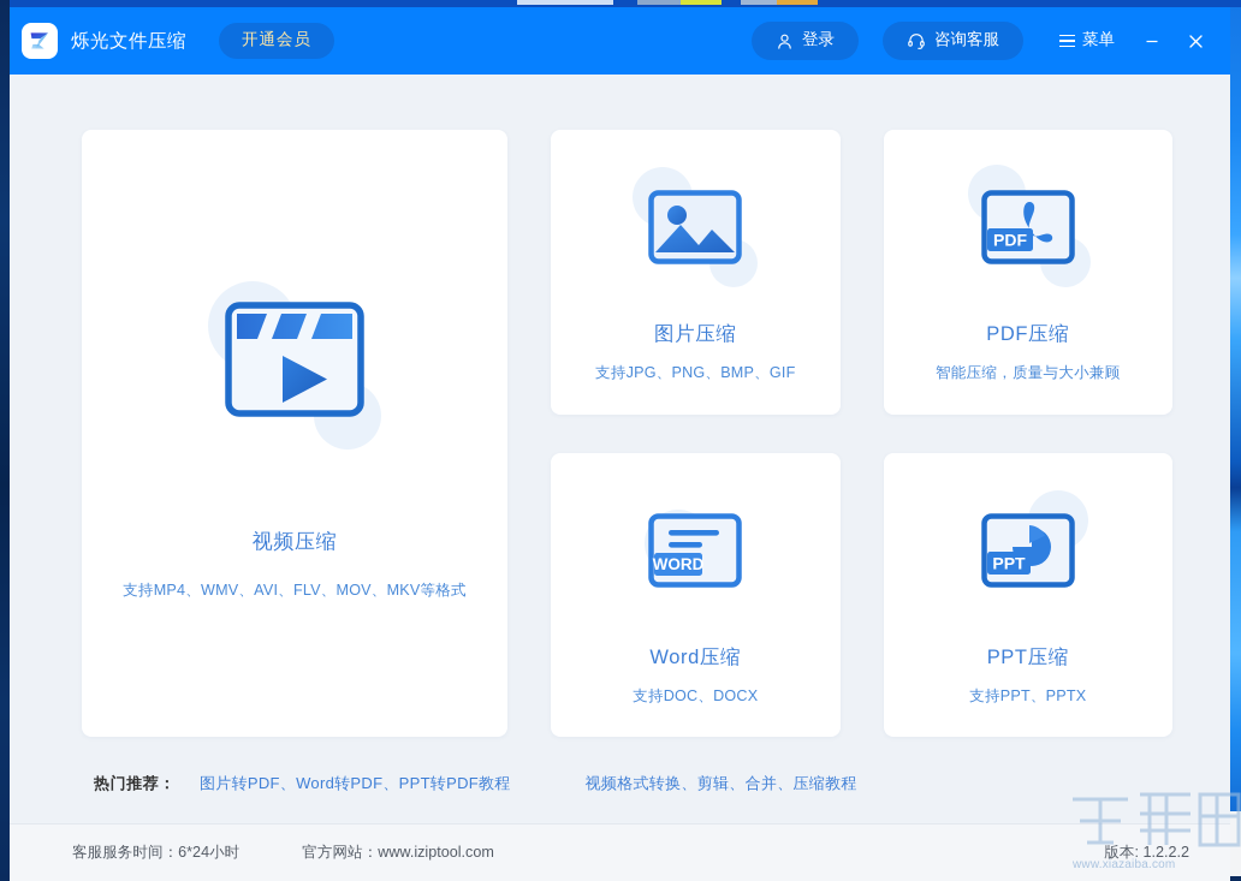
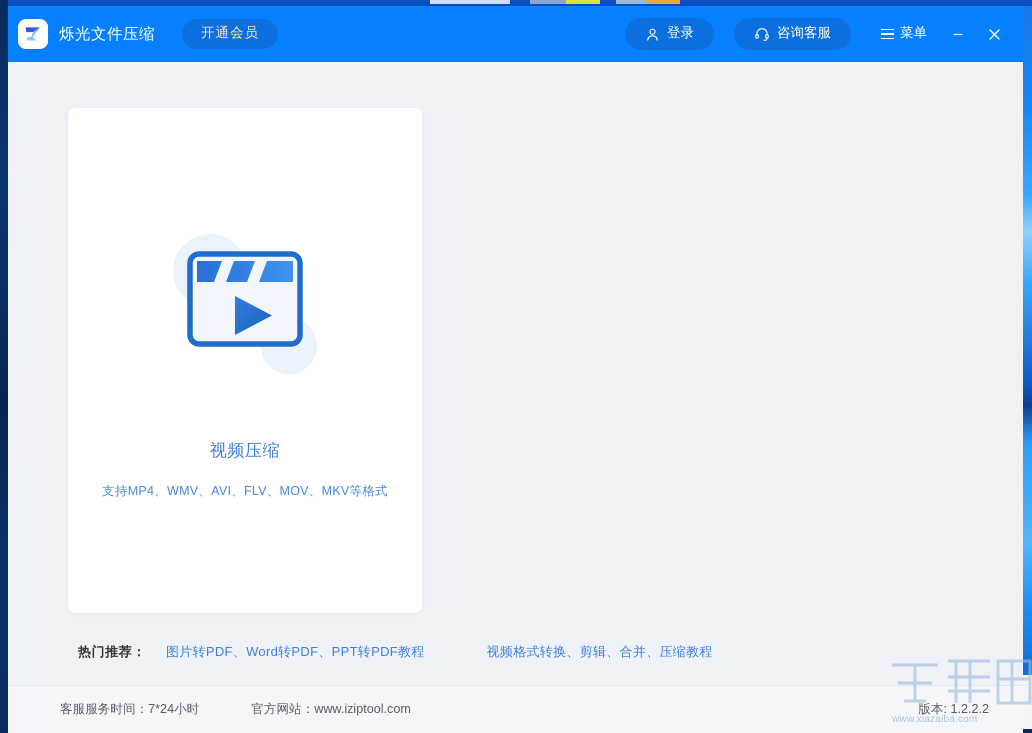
  烁光文件压缩
  开通会员
  登录
  咨询客服
  菜单
  视频压缩
  支持MP4、WMV、AVI、FLV、MOV、MKV等格式
- 图片压缩
- 支持JPG、PNG、BMP、GIF
- PDF
- PDF压缩
- 智能压缩，质量与大小兼顾
- WORD
- Word压缩
- 支持DOC、DOCX
- PPT
- PPT压缩
- 支持PPT、PPTX
  热门推荐：
  图片转PDF、Word转PDF、PPT转PDF教程
  视频格式转换、剪辑、合并、压缩教程
- 客服服务时间：6*24小时
+ 客服服务时间：7*24小时
  官方网站：www.iziptool.com
  版本: 1.2.2.2
  www.xiazaiba.com
